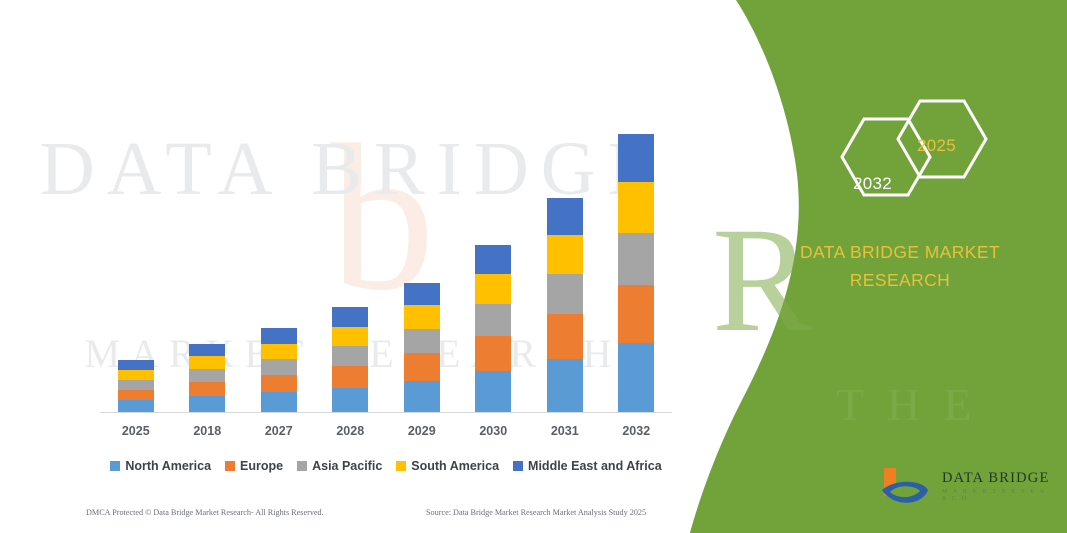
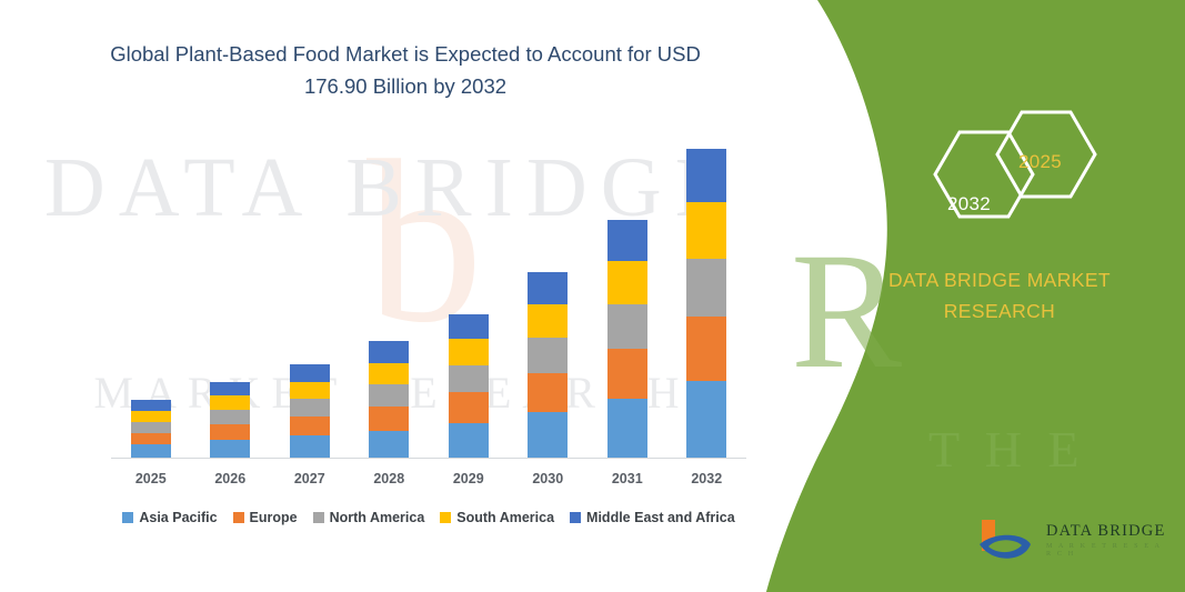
  R
  2025
  2032
  DATA BRIDGE MARKET
  RESEARCH
  b
  DATA BRIDG
+ Global Plant-Based Food Market is Expected to Account for USD 176.90 Billion by 2032
  2025
- 2018
+ 2026
  2027
  2028
  2029
  2030
  2031
  2032
- North America
+ Asia Pacific
  Europe
- Asia Pacific
+ North America
  South America
  Middle East and Africa
- DMCA Protected © Data Bridge Market Research- All Rights Reserved.
- Source: Data Bridge Market Research Market Analysis Study 2025
  DATA BRIDGE
